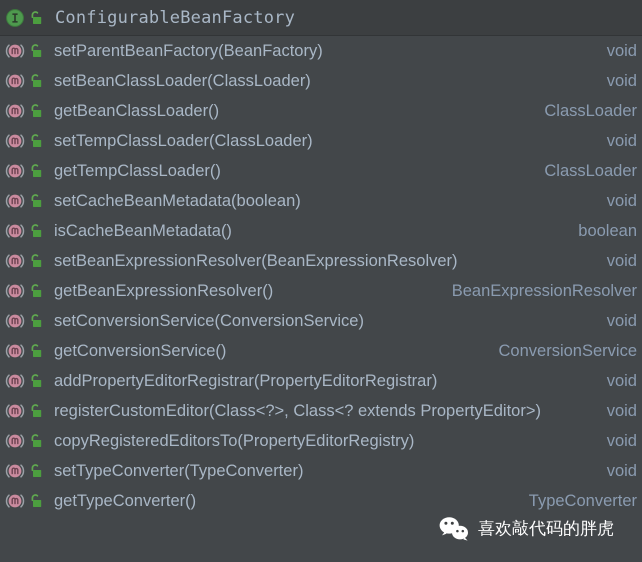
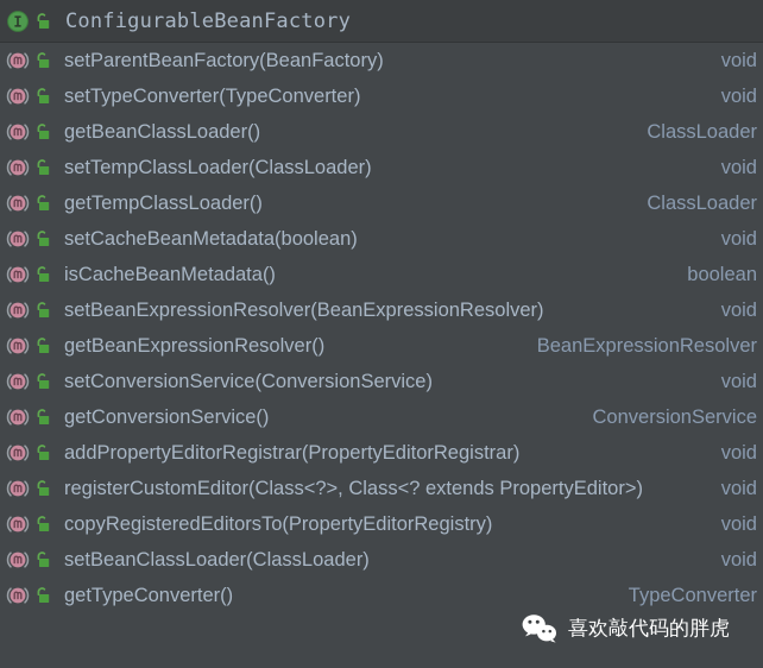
  ConfigurableBeanFactory
  setParentBeanFactory(BeanFactory)
  void
- setBeanClassLoader(ClassLoader)
+ setTypeConverter(TypeConverter)
  void
  getBeanClassLoader()
  ClassLoader
  setTempClassLoader(ClassLoader)
  void
  getTempClassLoader()
  ClassLoader
  setCacheBeanMetadata(boolean)
  void
  isCacheBeanMetadata()
  boolean
  setBeanExpressionResolver(BeanExpressionResolver)
  void
  getBeanExpressionResolver()
  BeanExpressionResolver
  setConversionService(ConversionService)
  void
  getConversionService()
  ConversionService
  addPropertyEditorRegistrar(PropertyEditorRegistrar)
  void
  registerCustomEditor(Class<?>, Class<? extends PropertyEditor>)
  void
  copyRegisteredEditorsTo(PropertyEditorRegistry)
  void
- setTypeConverter(TypeConverter)
+ setBeanClassLoader(ClassLoader)
  void
  getTypeConverter()
  TypeConverter
  喜欢敲代码的胖虎
